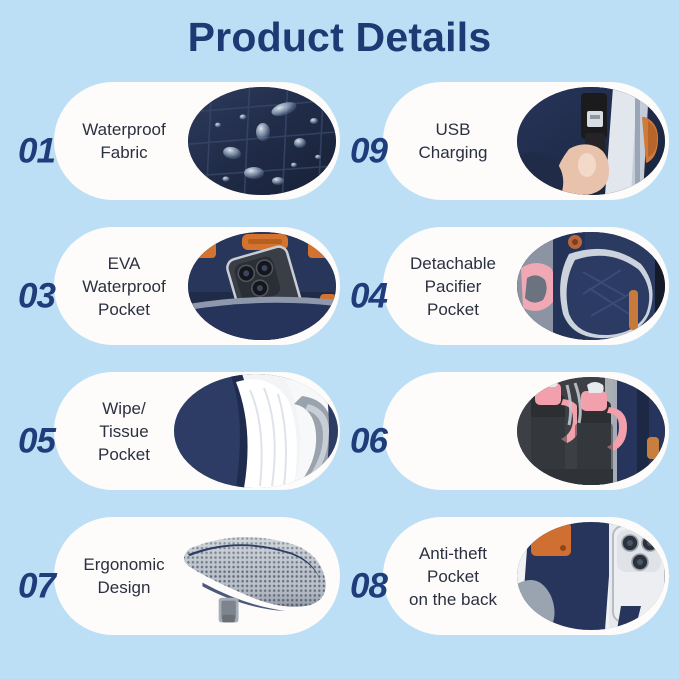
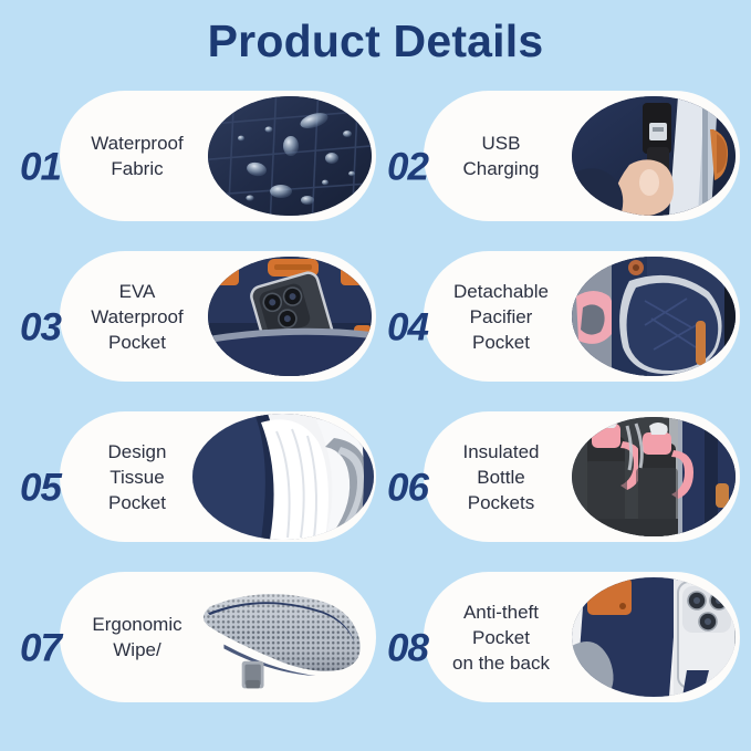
  Product Details
  Waterproof
  Fabric
  01
  USB
  Charging
- 09
+ 02
  EVA
  Waterproof
  Pocket
  03
  Detachable
  Pacifier
  Pocket
  04
- Wipe/
+ Design
  Tissue
  Pocket
  05
+ Insulated
+ Bottle
+ Pockets
  06
  Ergonomic
- Design
+ Wipe/
  07
  Anti-theft
  Pocket
  on the back
  08
